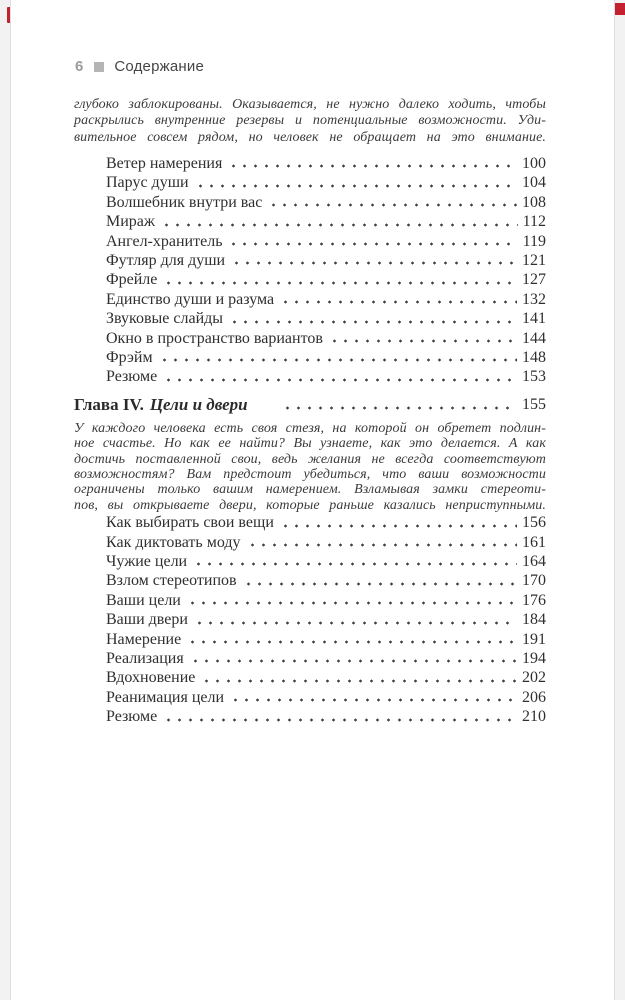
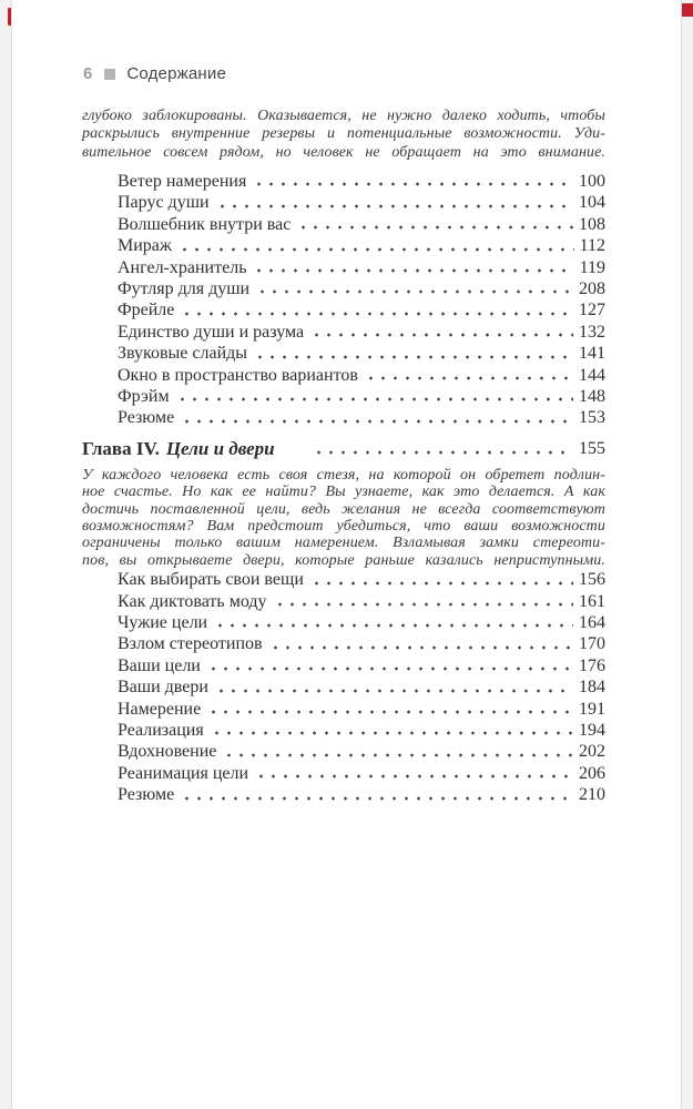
  6
  Содержание
  глубоко заблокированы. Оказывается, не нужно далеко ходить, чтобы
  раскрылись внутренние резервы и потенциальные возможности. Уди-
  вительное совсем рядом, но человек не обращает на это внимание.
  Ветер намерения
  100
  Парус души
  104
  Волшебник внутри вас
  108
  Мираж
  112
  Ангел-хранитель
  119
  Футляр для души
- 121
+ 208
  Фрейле
  127
  Единство души и разума
  132
  Звуковые слайды
  141
  Окно в пространство вариантов
  144
  Фрэйм
  148
  Резюме
  153
  Глава IV.
  Цели и двери
  155
  У каждого человека есть своя стезя, на которой он обретет подлин-
  ное счастье. Но как ее найти? Вы узнаете, как это делается. А как
- достичь поставленной свои, ведь желания не всегда соответствуют
+ достичь поставленной цели, ведь желания не всегда соответствуют
  возможностям? Вам предстоит убедиться, что ваши возможности
  ограничены только вашим намерением. Взламывая замки стереоти-
  пов, вы открываете двери, которые раньше казались неприступными.
  Как выбирать свои вещи
  156
  Как диктовать моду
  161
  Чужие цели
  164
  Взлом стереотипов
  170
  Ваши цели
  176
  Ваши двери
  184
  Намерение
  191
  Реализация
  194
  Вдохновение
  202
  Реанимация цели
  206
  Резюме
  210
